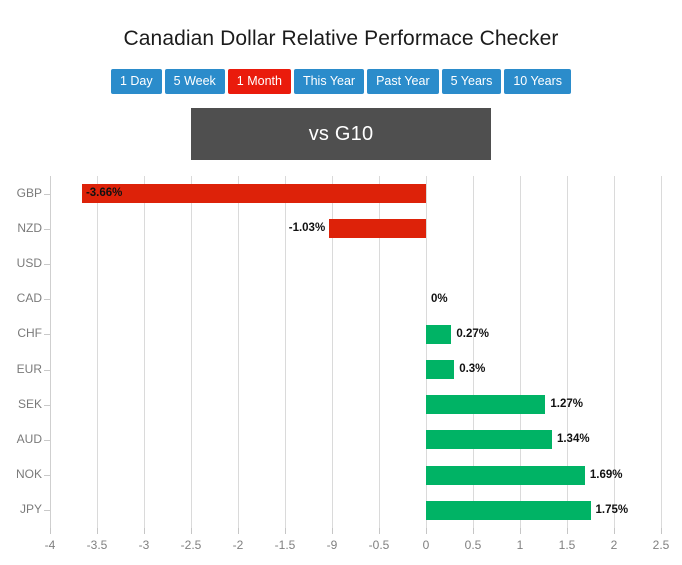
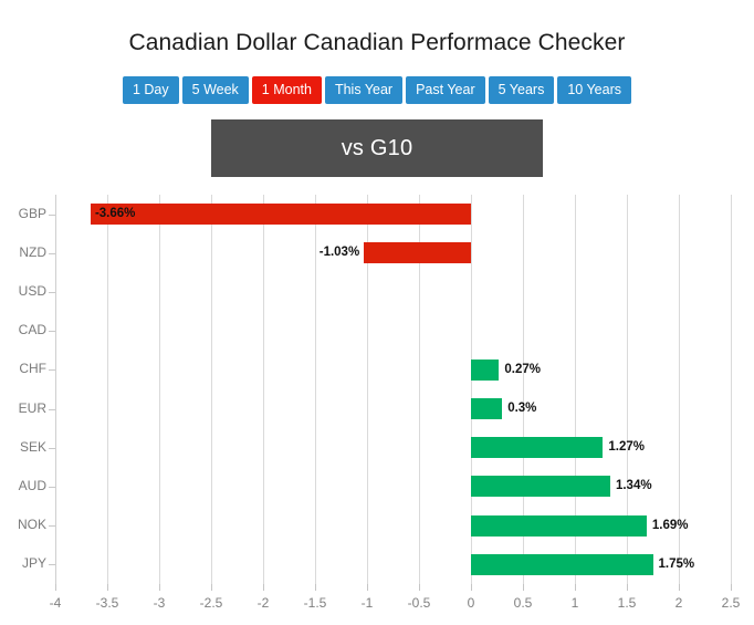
- Canadian Dollar Relative Performace Checker
+ Canadian Dollar Canadian Performace Checker
  1 Day
  5 Week
  1 Month
  This Year
  Past Year
  5 Years
  10 Years
  vs G10
  -3.66%
  -1.03%
- 0%
  0.27%
  0.3%
  1.27%
  1.34%
  1.69%
  1.75%
  -4
  -3.5
  -3
  -2.5
  -2
  -1.5
- -9
+ -1
  -0.5
  0
  0.5
  1
  1.5
  2
  2.5
  GBP
  NZD
  USD
  CAD
  CHF
  EUR
  SEK
  AUD
  NOK
  JPY
